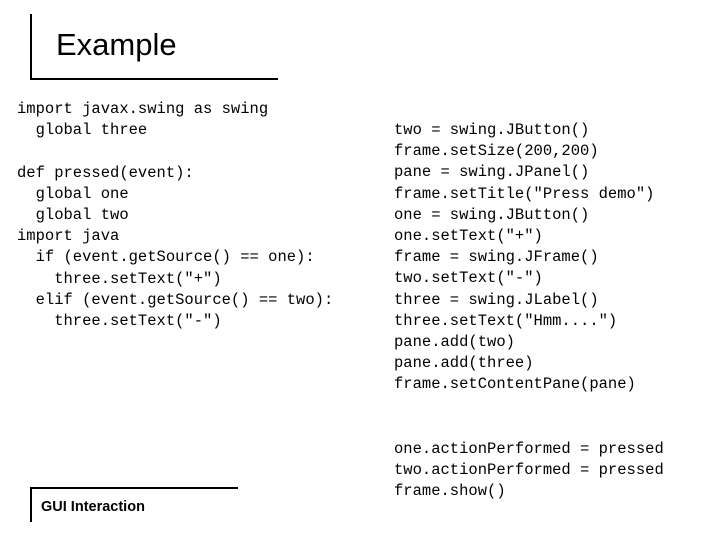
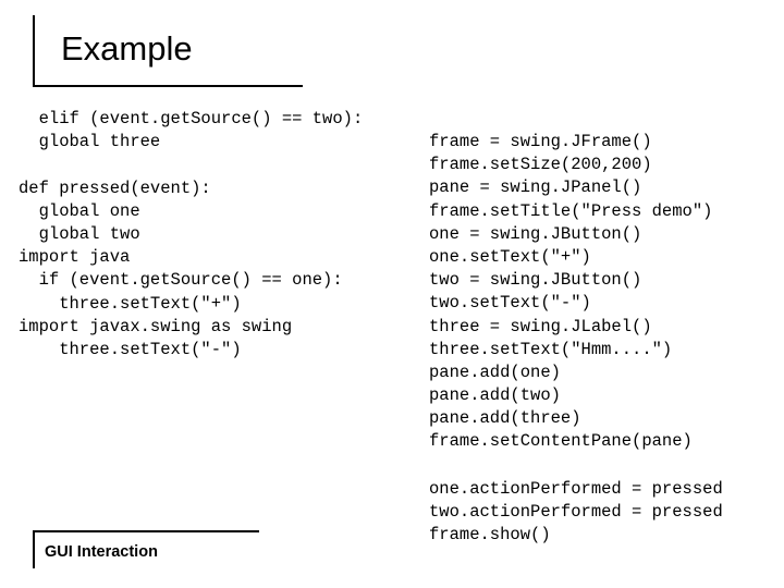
  Example
- import javax.swing as swing
+ elif (event.getSource() == two):
  global three
  def pressed(event):
  global one
  global two
  import java
  if (event.getSource() == one):
  three.setText("+")
- elif (event.getSource() == two):
+ import javax.swing as swing
  three.setText("-")
- two = swing.JButton()
+ frame = swing.JFrame()
  frame.setSize(200,200)
  pane = swing.JPanel()
  frame.setTitle("Press demo")
  one = swing.JButton()
  one.setText("+")
- frame = swing.JFrame()
+ two = swing.JButton()
  two.setText("-")
  three = swing.JLabel()
  three.setText("Hmm....")
+ pane.add(one)
  pane.add(two)
  pane.add(three)
  frame.setContentPane(pane)
  one.actionPerformed = pressed
  two.actionPerformed = pressed
  frame.show()
  GUI Interaction
